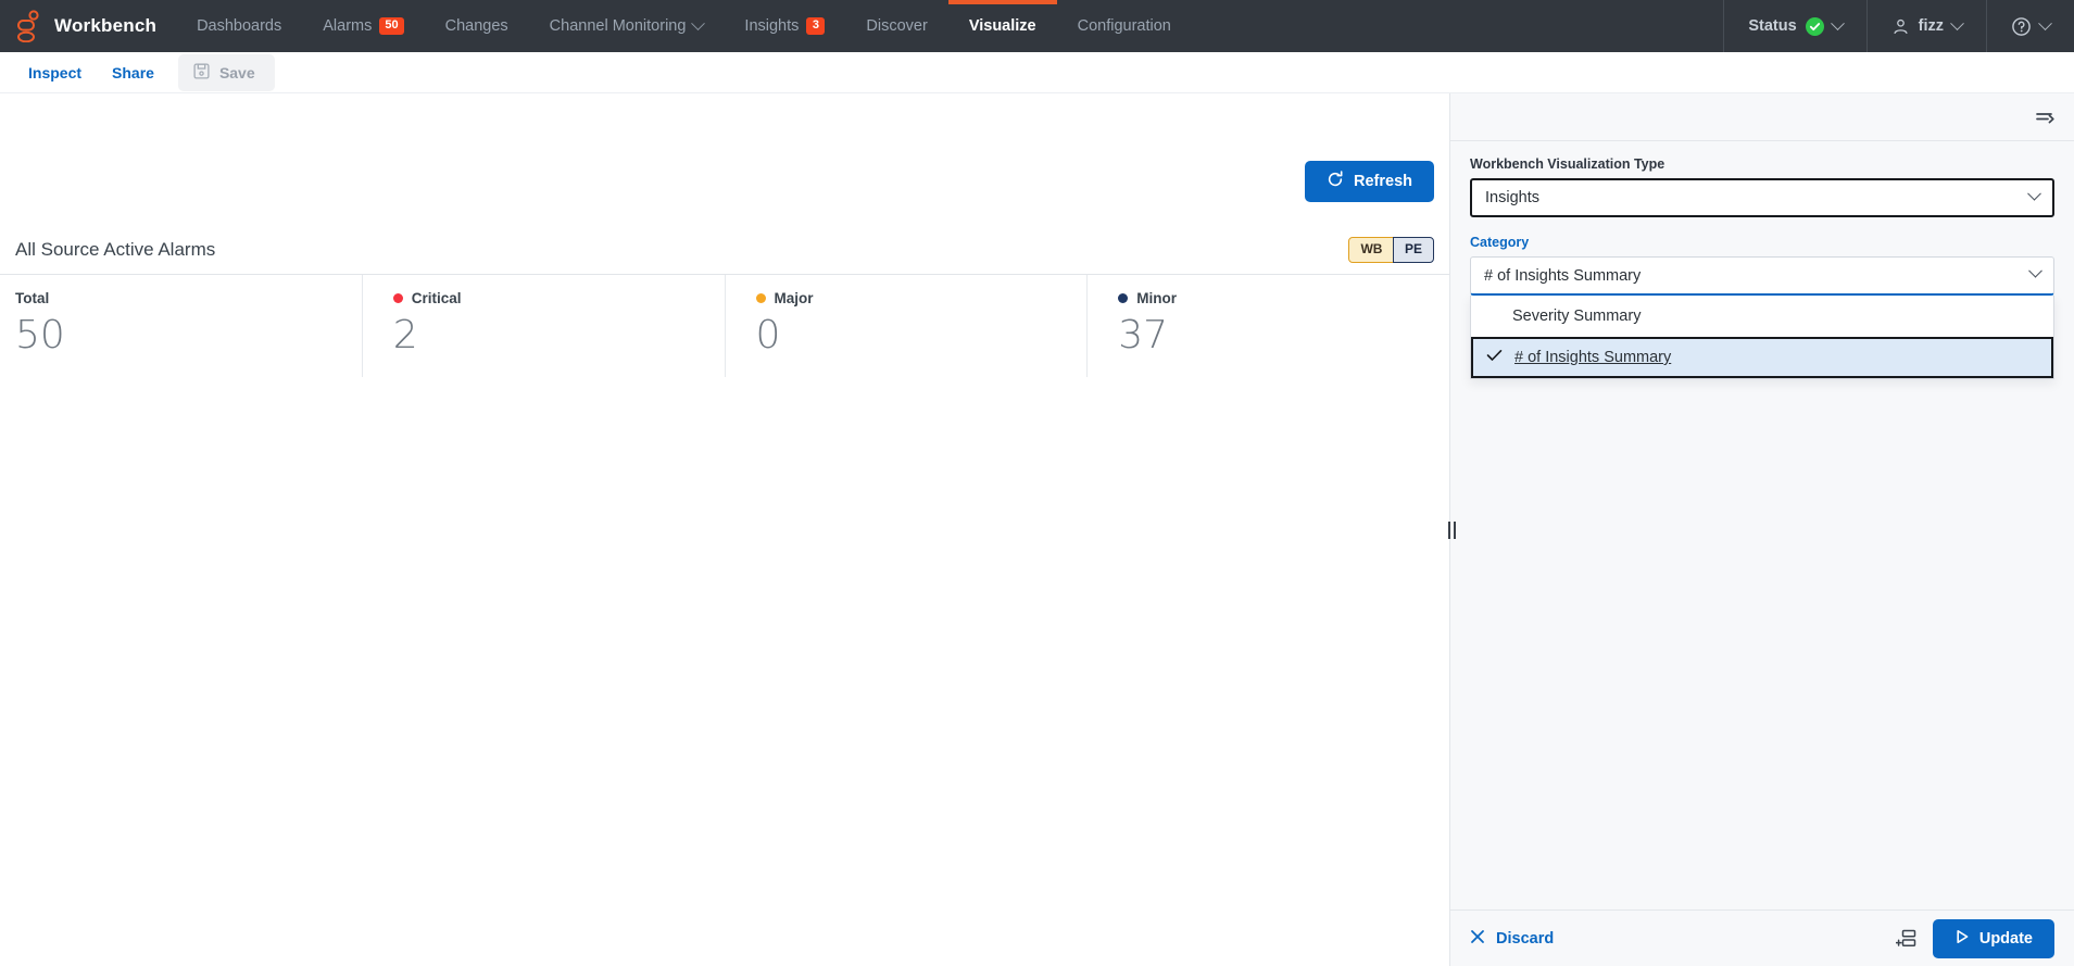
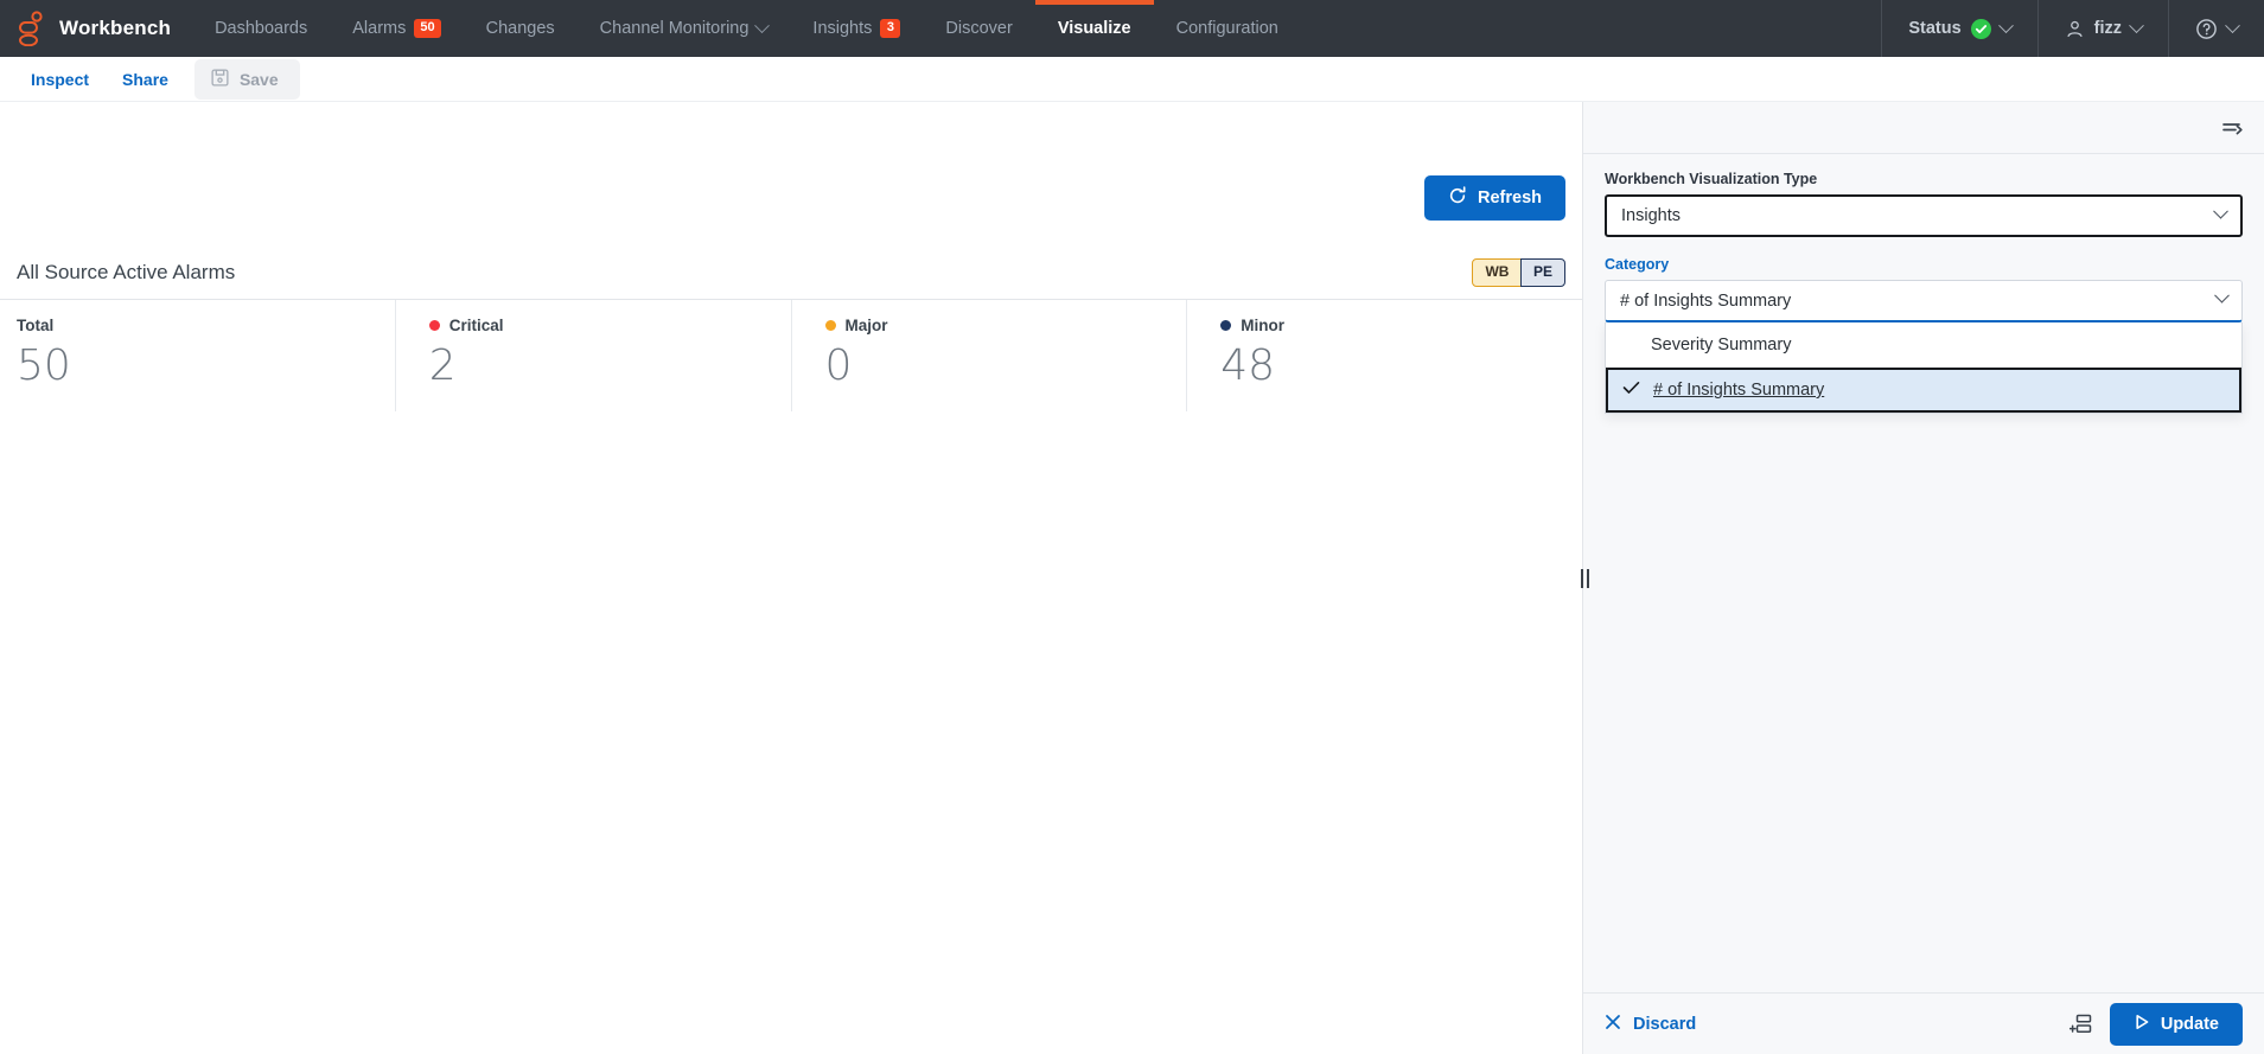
  Workbench
  Dashboards
  Alarms
  50
  Changes
  Channel Monitoring
  Insights
  3
  Discover
  Visualize
  Configuration
  Status
  fizz
  Inspect
  Share
  Save
  Refresh
  All Source Active Alarms
  WB
  PE
  Total
  50
  Critical
  2
  Major
  0
  Minor
- 37
+ 48
  Workbench Visualization Type
  Insights
  Category
  # of Insights Summary
  Severity Summary
  # of Insights Summary
  Discard
  Update
